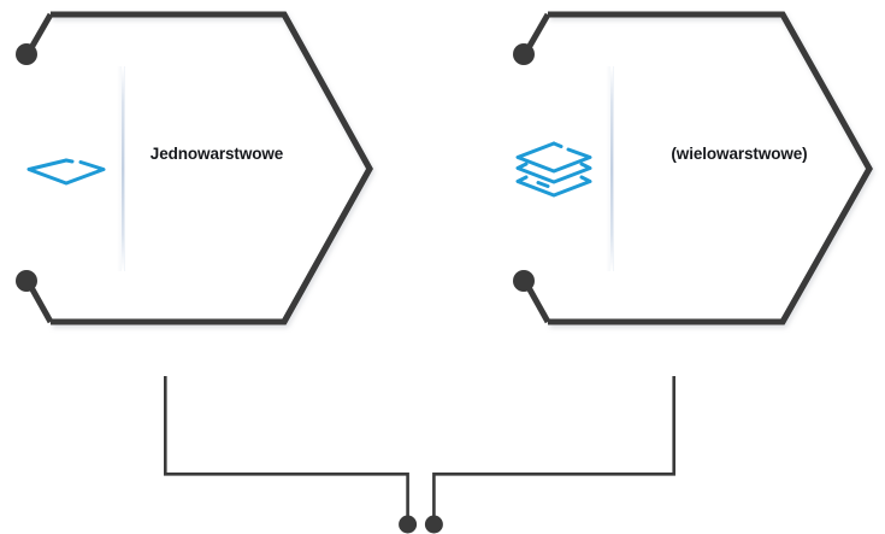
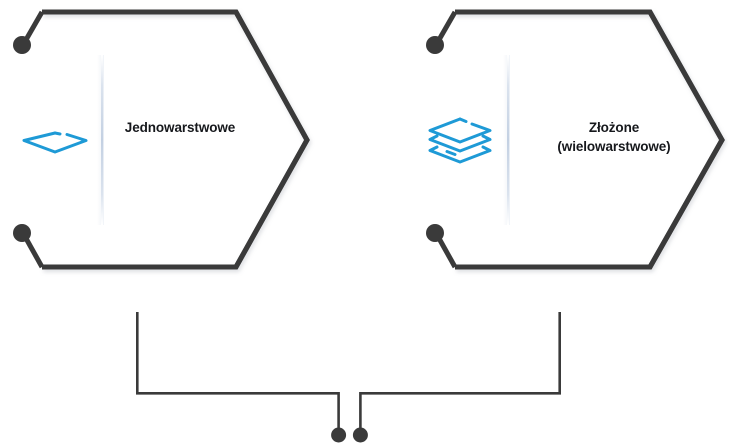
  Jednowarstwowe
+ Złożone
  (wielowarstwowe)
